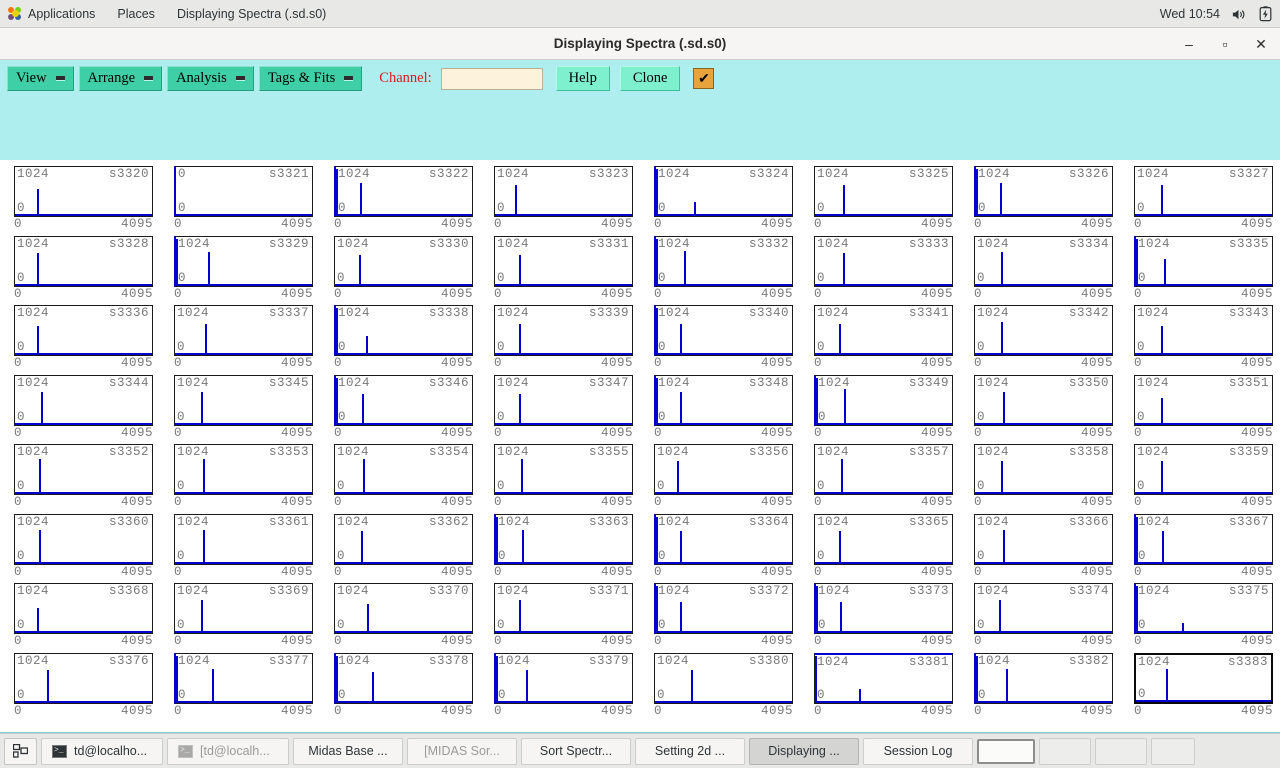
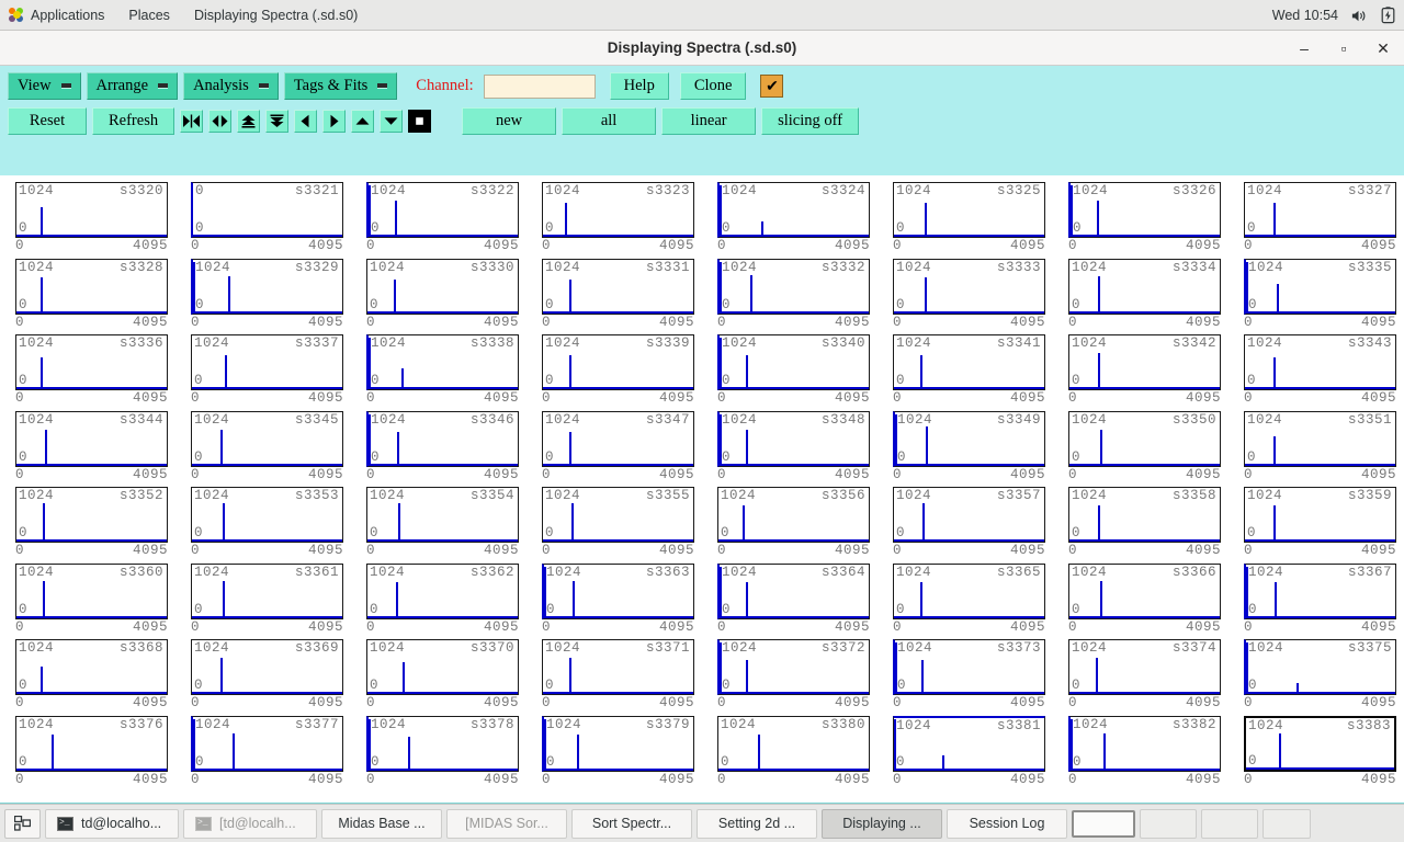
  Applications
  Places
  Displaying Spectra (.sd.s0)
  Wed 10:54
  Displaying Spectra (.sd.s0)
  –
  ▫
  ✕
  View
  Arrange
  Analysis
  Tags & Fits
  Channel:
  Help
  Clone
  ✔
+ Reset
+ Refresh
+ new
+ all
+ linear
+ slicing off
  1024
  s3320
  0
  0
  4095
  0
  s3321
  0
  0
  4095
  1024
  s3322
  0
  0
  4095
  1024
  s3323
  0
  0
  4095
  1024
  s3324
  0
  0
  4095
  1024
  s3325
  0
  0
  4095
  1024
  s3326
  0
  0
  4095
  1024
  s3327
  0
  0
  4095
  1024
  s3328
  0
  0
  4095
  1024
  s3329
  0
  0
  4095
  1024
  s3330
  0
  0
  4095
  1024
  s3331
  0
  0
  4095
  1024
  s3332
  0
  0
  4095
  1024
  s3333
  0
  0
  4095
  1024
  s3334
  0
  0
  4095
  1024
  s3335
  0
  0
  4095
  1024
  s3336
  0
  0
  4095
  1024
  s3337
  0
  0
  4095
  1024
  s3338
  0
  0
  4095
  1024
  s3339
  0
  0
  4095
  1024
  s3340
  0
  0
  4095
  1024
  s3341
  0
  0
  4095
  1024
  s3342
  0
  0
  4095
  1024
  s3343
  0
  0
  4095
  1024
  s3344
  0
  0
  4095
  1024
  s3345
  0
  0
  4095
  1024
  s3346
  0
  0
  4095
  1024
  s3347
  0
  0
  4095
  1024
  s3348
  0
  0
  4095
  1024
  s3349
  0
  0
  4095
  1024
  s3350
  0
  0
  4095
  1024
  s3351
  0
  0
  4095
  1024
  s3352
  0
  0
  4095
  1024
  s3353
  0
  0
  4095
  1024
  s3354
  0
  0
  4095
  1024
  s3355
  0
  0
  4095
  1024
  s3356
  0
  0
  4095
  1024
  s3357
  0
  0
  4095
  1024
  s3358
  0
  0
  4095
  1024
  s3359
  0
  0
  4095
  1024
  s3360
  0
  0
  4095
  1024
  s3361
  0
  0
  4095
  1024
  s3362
  0
  0
  4095
  1024
  s3363
  0
  0
  4095
  1024
  s3364
  0
  0
  4095
  1024
  s3365
  0
  0
  4095
  1024
  s3366
  0
  0
  4095
  1024
  s3367
  0
  0
  4095
  1024
  s3368
  0
  0
  4095
  1024
  s3369
  0
  0
  4095
  1024
  s3370
  0
  0
  4095
  1024
  s3371
  0
  0
  4095
  1024
  s3372
  0
  0
  4095
  1024
  s3373
  0
  0
  4095
  1024
  s3374
  0
  0
  4095
  1024
  s3375
  0
  0
  4095
  1024
  s3376
  0
  0
  4095
  1024
  s3377
  0
  0
  4095
  1024
  s3378
  0
  0
  4095
  1024
  s3379
  0
  0
  4095
  1024
  s3380
  0
  0
  4095
  1024
  s3381
  0
  0
  4095
  1024
  s3382
  0
  0
  4095
  1024
  s3383
  0
  0
  4095
  >_
  td@localho...
  >_
  [td@localh...
  Midas Base ...
  [MIDAS Sor...
  Sort Spectr...
  Setting 2d ...
  Displaying ...
  Session Log
